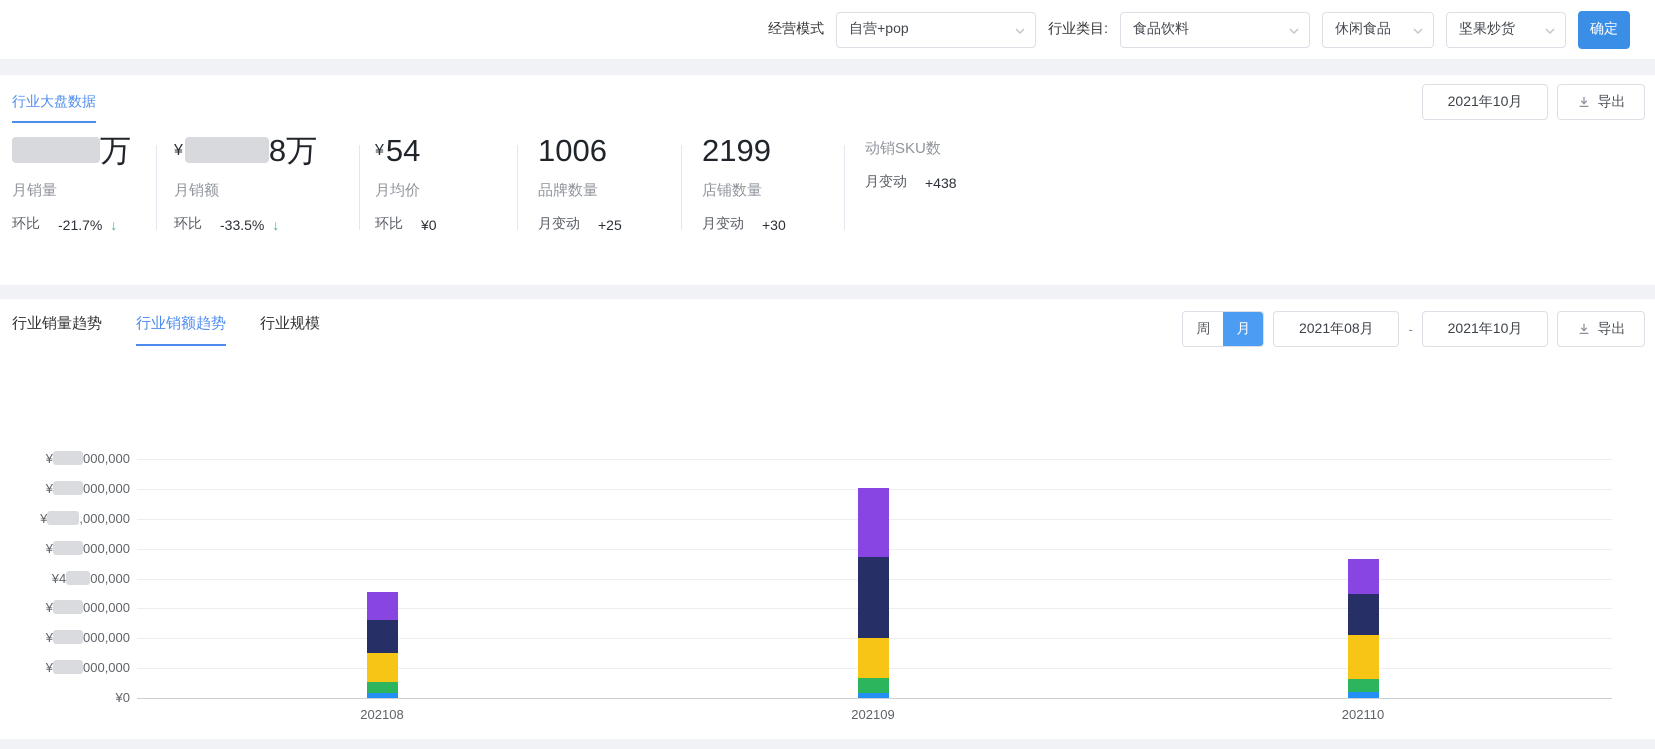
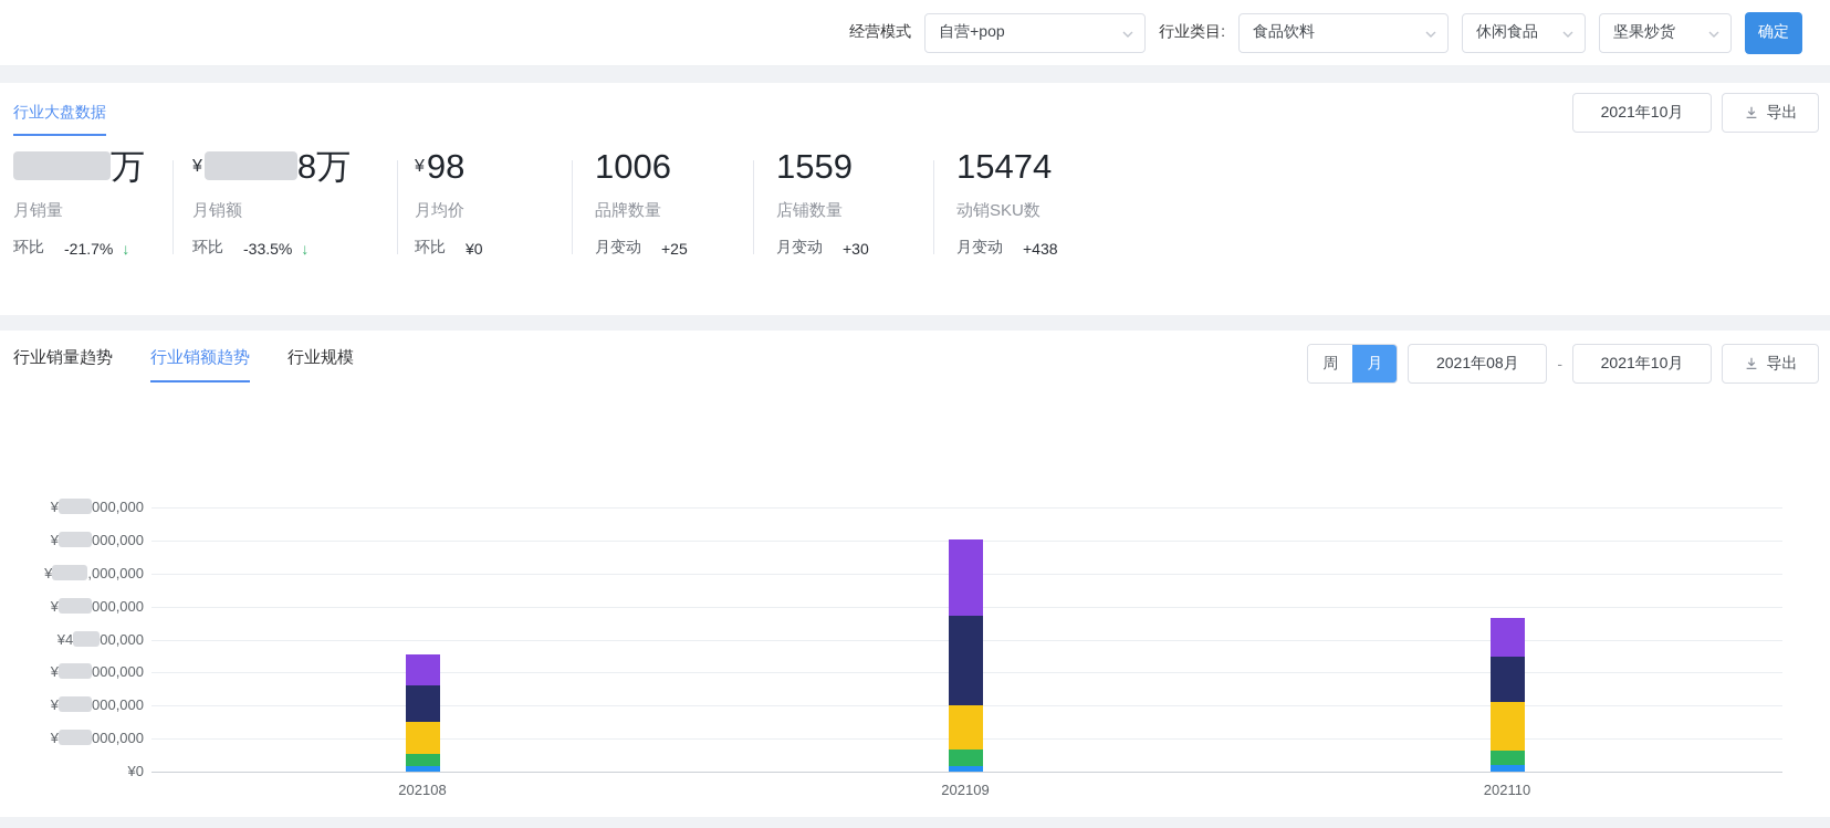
  经营模式
  自营+pop
  行业类目:
  食品饮料
  休闲食品
  坚果炒货
  确定
  行业大盘数据
  2021年10月
  导出
  万
  月销量
  环比
  -21.7%
  ↓
  ¥ 8万
  月销额
  环比
  -33.5%
  ↓
- ¥54
+ ¥98
  月均价
  环比
  ¥0
  1006
  品牌数量
  月变动
  +25
- 2199
+ 1559
  店铺数量
  月变动
  +30
+ 15474
  动销SKU数
  月变动
  +438
  行业销量趋势
  行业销额趋势
  行业规模
  周
  月
  2021年08月
  -
  2021年10月
  导出
  ¥0
  ¥ 000,000
  ¥ 000,000
  ¥ 000,000
  ¥4 00,000
  ¥ 000,000
  ¥ ,000,000
  ¥ 000,000
  ¥ 000,000
  202108
  202109
  202110
